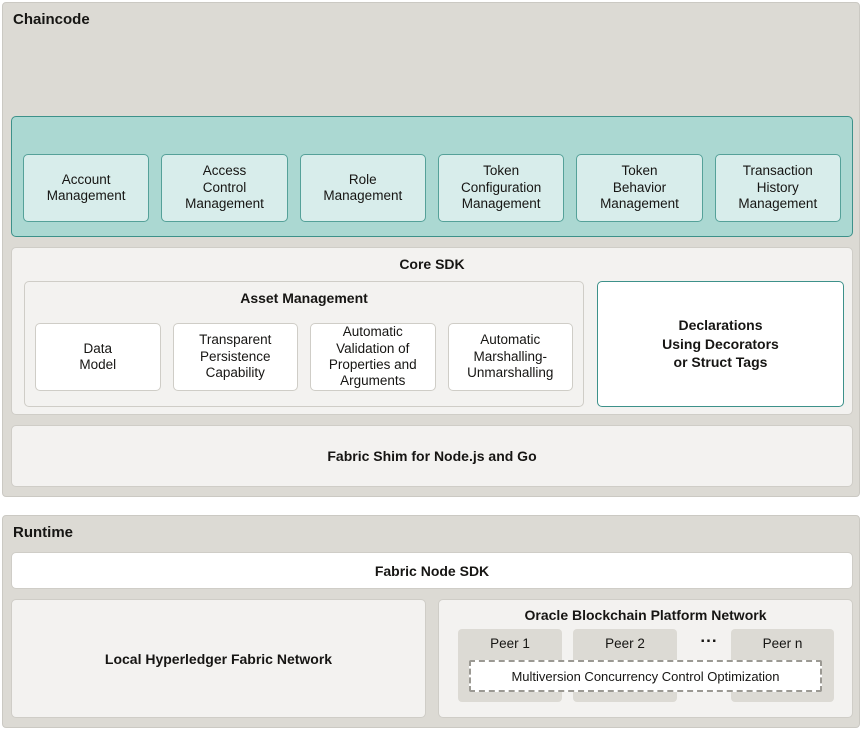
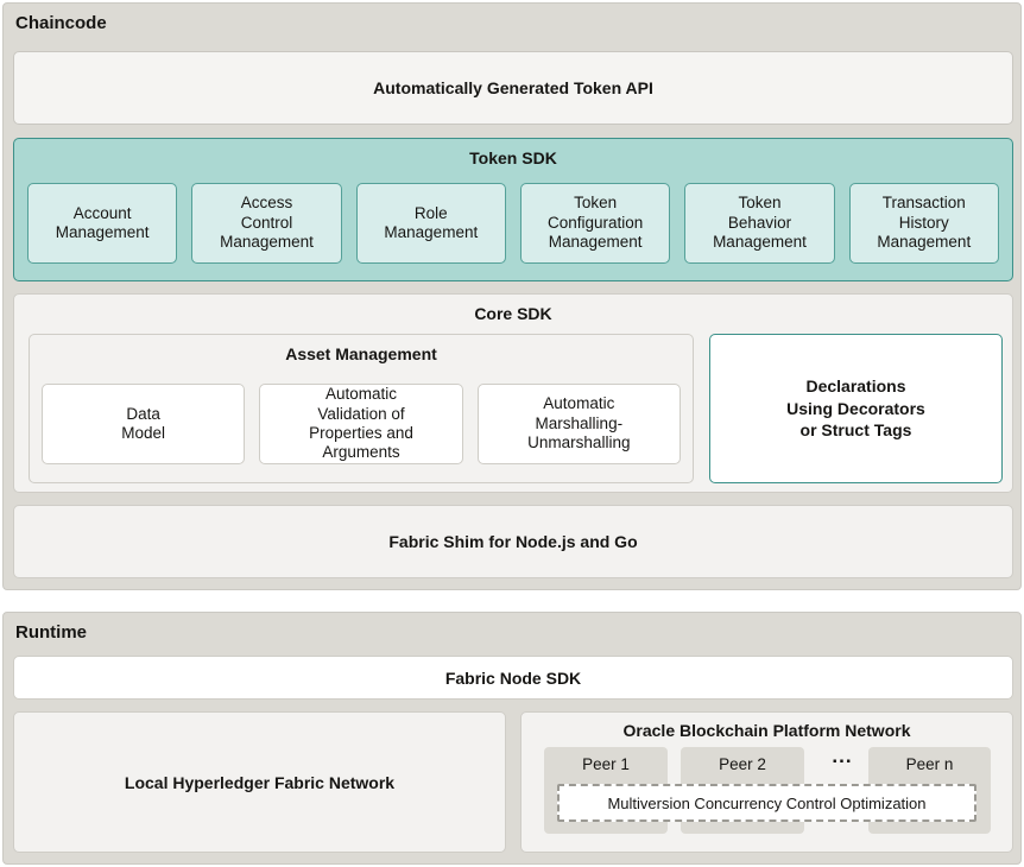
  Chaincode
+ Automatically Generated Token API
+ Token SDK
  Account
  Management
  Access
  Control
  Management
  Role
  Management
  Token
  Configuration
  Management
  Token
  Behavior
  Management
  Transaction
  History
  Management
  Core SDK
  Asset Management
  Data
  Model
- Transparent
- Persistence
- Capability
  Automatic
  Validation of
  Properties and
  Arguments
  Automatic
  Marshalling-
  Unmarshalling
  Declarations
  Using Decorators
  or Struct Tags
  Fabric Shim for Node.js and Go
  Runtime
  Fabric Node SDK
  Local Hyperledger Fabric Network
  Oracle Blockchain Platform Network
  Peer 1
  Peer 2
  ...
  Peer n
  Multiversion Concurrency Control Optimization
